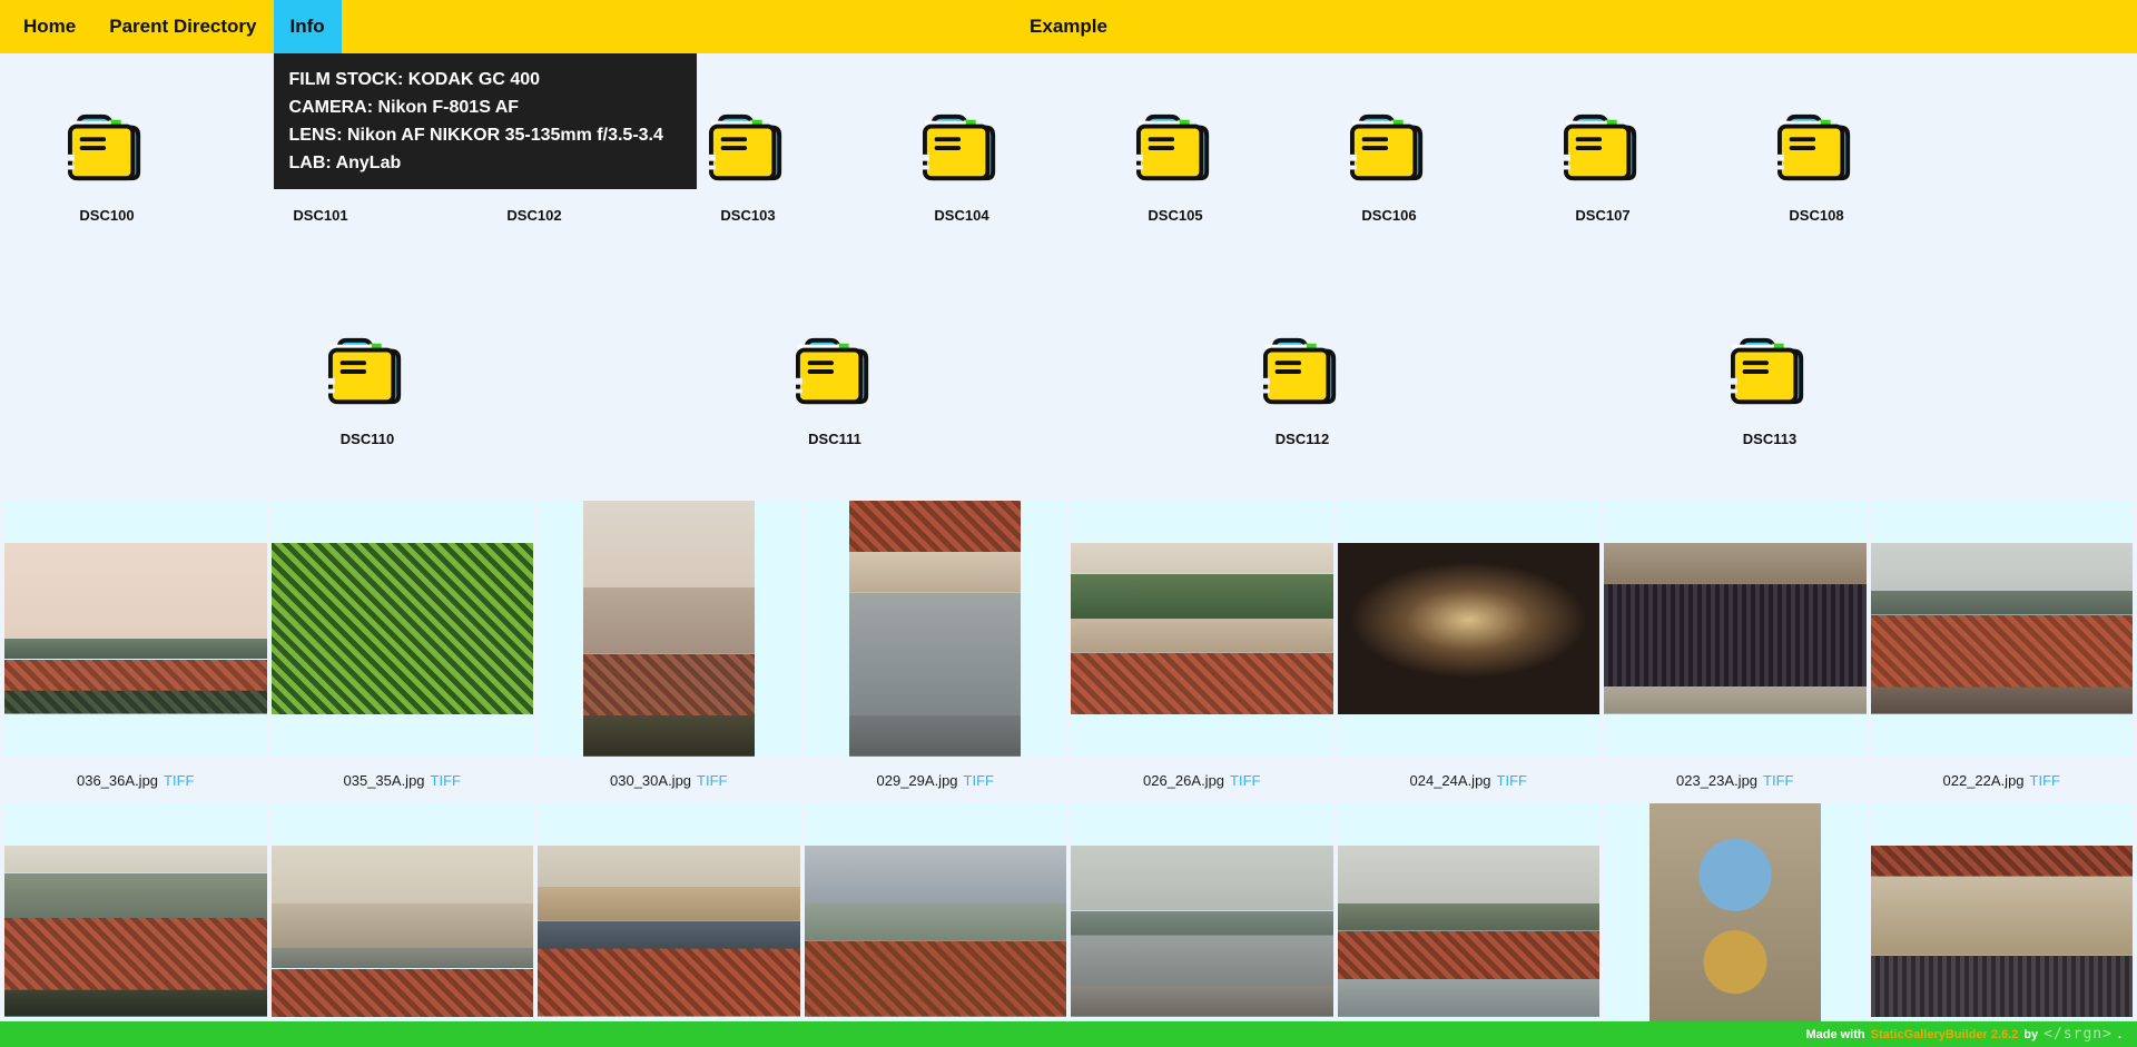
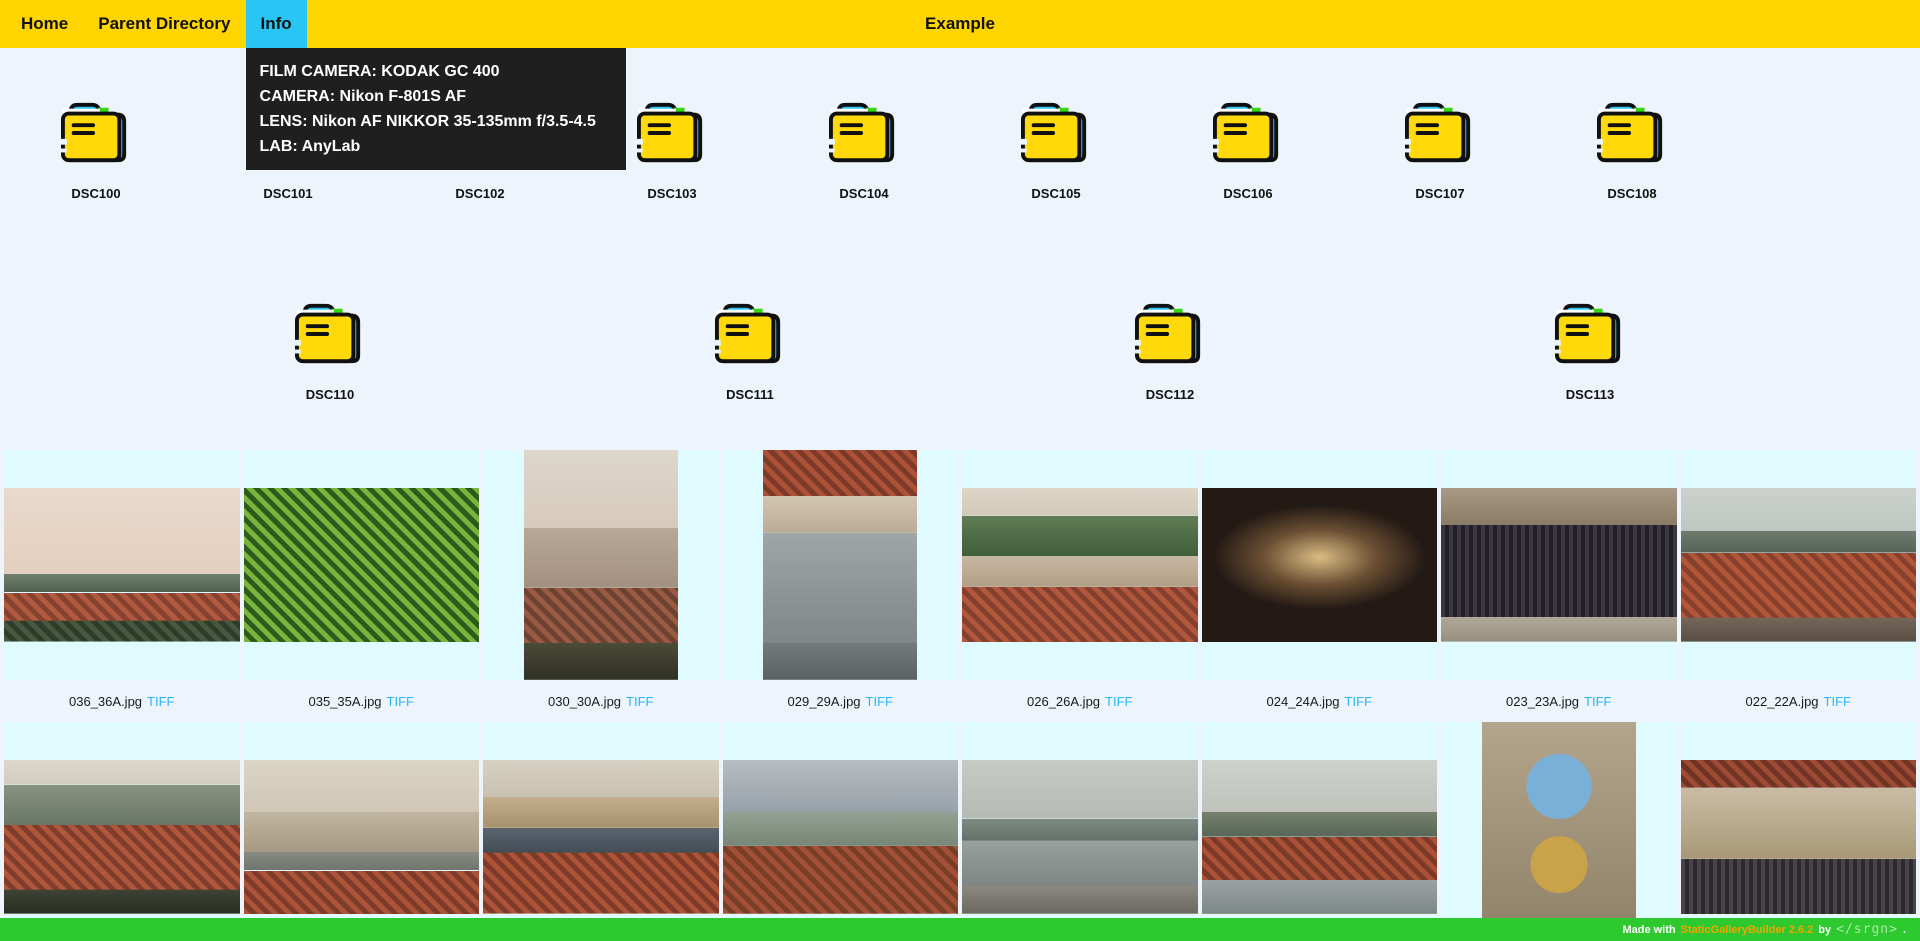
  Home
  Parent Directory
  Info
- FILM STOCK: KODAK GC 400
+ FILM CAMERA: KODAK GC 400
  CAMERA: Nikon F-801S AF
- LENS: Nikon AF NIKKOR 35-135mm f/3.5-3.4
+ LENS: Nikon AF NIKKOR 35-135mm f/3.5-4.5
  LAB: AnyLab
  Example
  DSC100
  DSC101
  DSC102
  DSC103
  DSC104
  DSC105
  DSC106
  DSC107
  DSC108
  DSC110
  DSC111
  DSC112
  DSC113
  036_36A.jpg
  TIFF
  035_35A.jpg
  TIFF
  030_30A.jpg
  TIFF
  029_29A.jpg
  TIFF
  026_26A.jpg
  TIFF
  024_24A.jpg
  TIFF
  023_23A.jpg
  TIFF
  022_22A.jpg
  TIFF
  Made with
  StaticGalleryBuilder 2.6.2
  by
  </srgn>
  .
